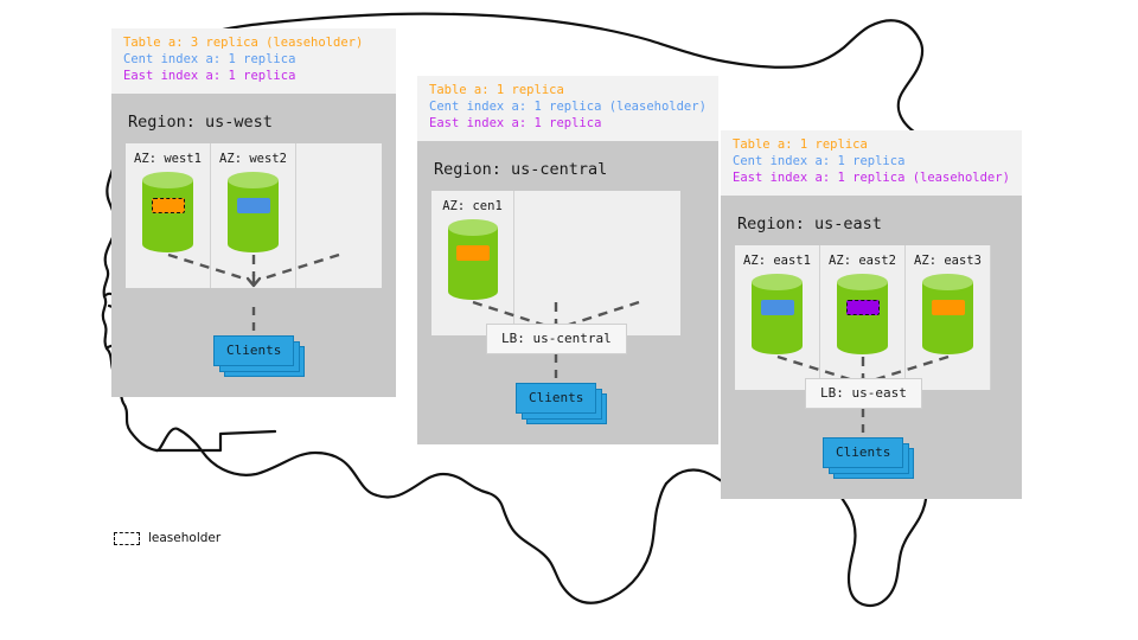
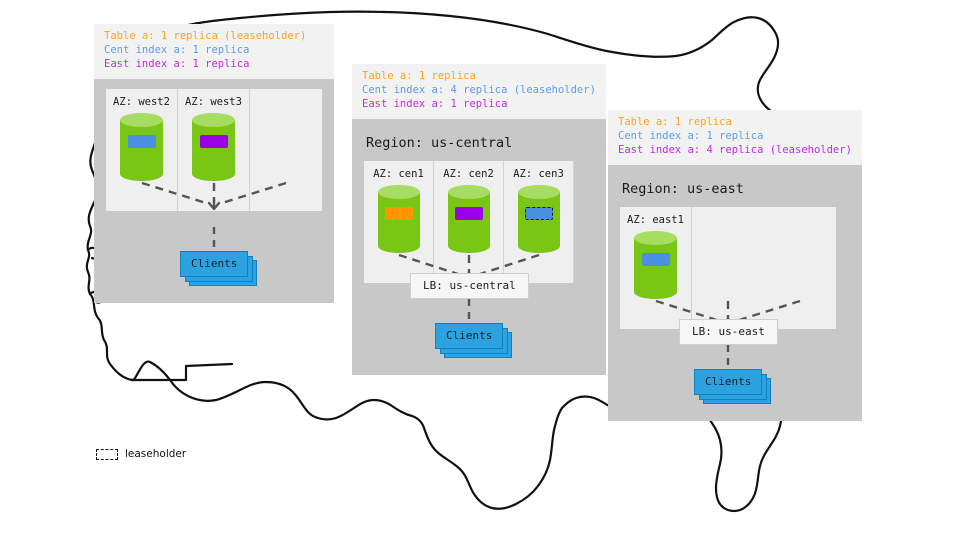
- Table a: 3 replica (leaseholder)
+ Table a: 1 replica (leaseholder)
  Cent index a: 1 replica
  East index a: 1 replica
- Region: us-west
- AZ: west1
  AZ: west2
+ AZ: west3
  Clients
  Table a: 1 replica
- Cent index a: 1 replica (leaseholder)
+ Cent index a: 4 replica (leaseholder)
  East index a: 1 replica
  Region: us-central
  AZ: cen1
+ AZ: cen2
+ AZ: cen3
  LB: us-central
  Clients
  Table a: 1 replica
  Cent index a: 1 replica
- East index a: 1 replica (leaseholder)
+ East index a: 4 replica (leaseholder)
  Region: us-east
  AZ: east1
- AZ: east2
- AZ: east3
  LB: us-east
  Clients
  leaseholder
